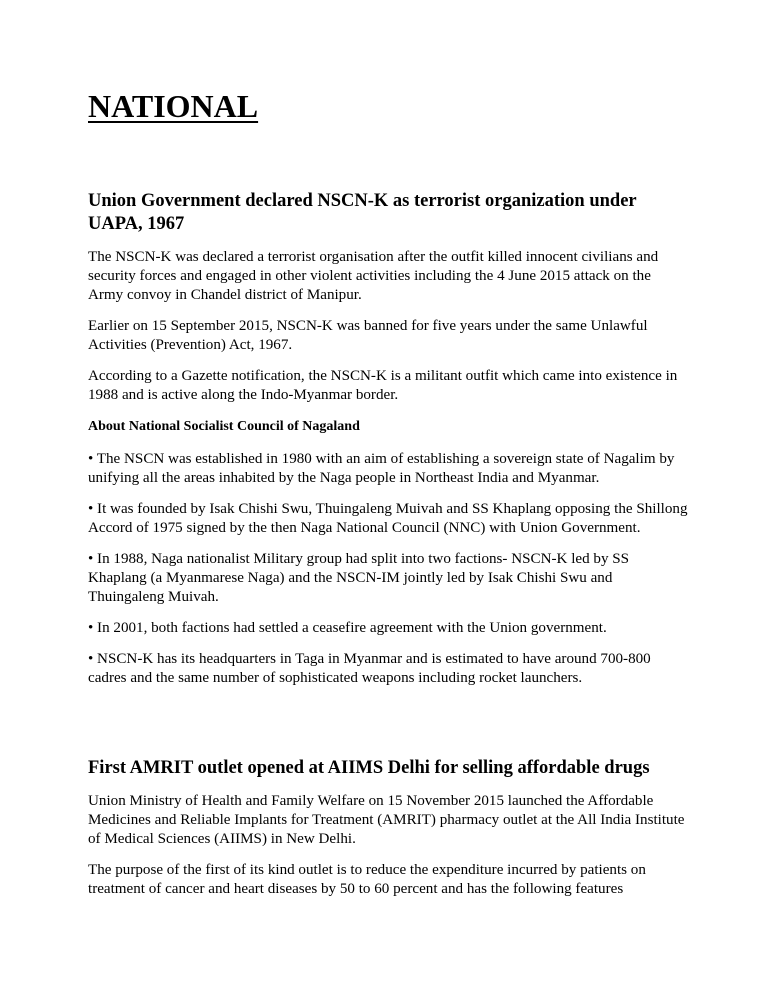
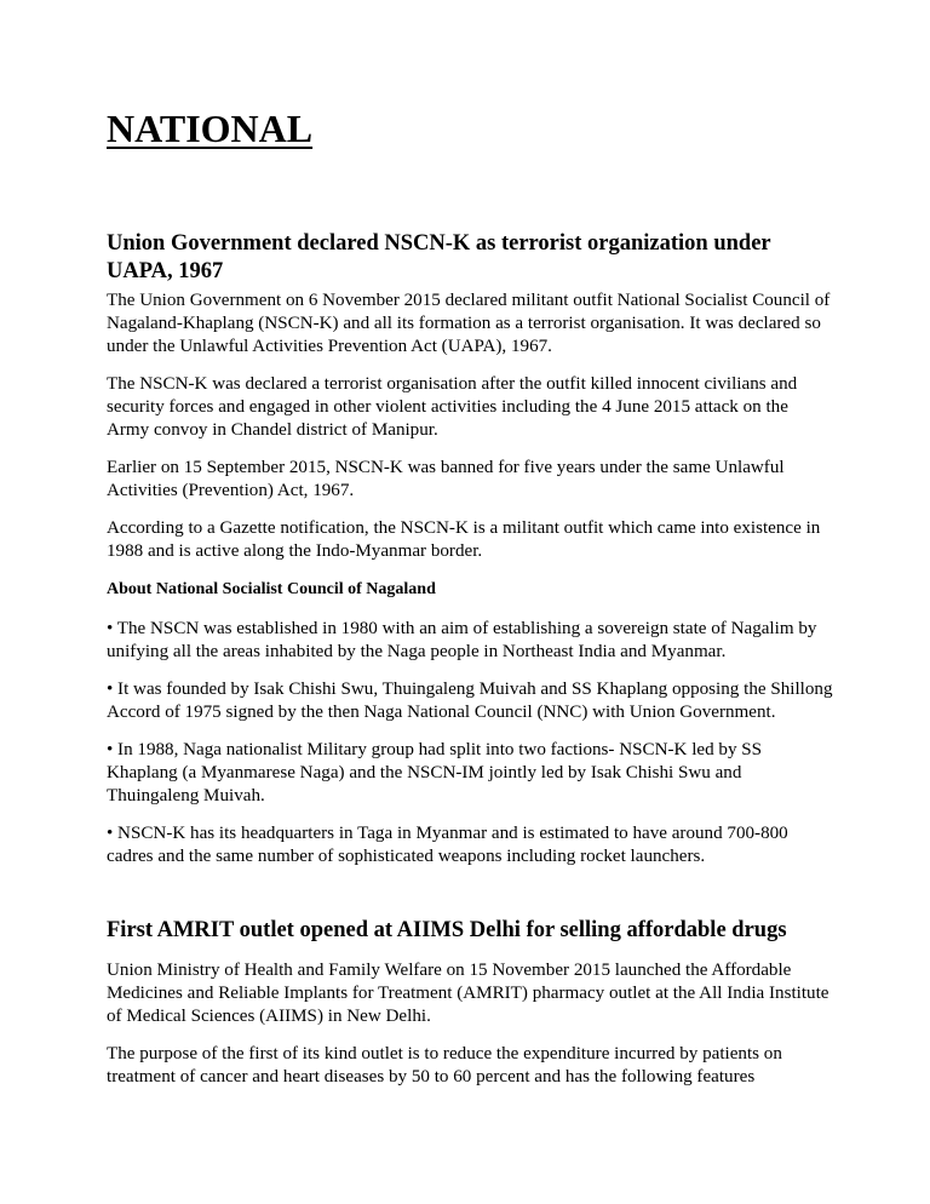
  NATIONAL
  Union Government declared NSCN-K as terrorist organization under UAPA, 1967
+ The Union Government on 6 November 2015 declared militant outfit National Socialist Council of Nagaland-Khaplang (NSCN-K) and all its formation as a terrorist organisation. It was declared so under the Unlawful Activities Prevention Act (UAPA), 1967.
  The NSCN-K was declared a terrorist organisation after the outfit killed innocent civilians and security forces and engaged in other violent activities including the 4 June 2015 attack on the Army convoy in Chandel district of Manipur.
  Earlier on 15 September 2015, NSCN-K was banned for five years under the same Unlawful Activities (Prevention) Act, 1967.
  According to a Gazette notification, the NSCN-K is a militant outfit which came into existence in 1988 and is active along the Indo-Myanmar border.
  About National Socialist Council of Nagaland
  • The NSCN was established in 1980 with an aim of establishing a sovereign state of Nagalim by unifying all the areas inhabited by the Naga people in Northeast India and Myanmar.
  • It was founded by Isak Chishi Swu, Thuingaleng Muivah and SS Khaplang opposing the Shillong Accord of 1975 signed by the then Naga National Council (NNC) with Union Government.
  • In 1988, Naga nationalist Military group had split into two factions- NSCN-K led by SS Khaplang (a Myanmarese Naga) and the NSCN-IM jointly led by Isak Chishi Swu and Thuingaleng Muivah.
- • In 2001, both factions had settled a ceasefire agreement with the Union government.
  • NSCN-K has its headquarters in Taga in Myanmar and is estimated to have around 700-800 cadres and the same number of sophisticated weapons including rocket launchers.
  First AMRIT outlet opened at AIIMS Delhi for selling affordable drugs
  Union Ministry of Health and Family Welfare on 15 November 2015 launched the Affordable Medicines and Reliable Implants for Treatment (AMRIT) pharmacy outlet at the All India Institute of Medical Sciences (AIIMS) in New Delhi.
  The purpose of the first of its kind outlet is to reduce the expenditure incurred by patients on treatment of cancer and heart diseases by 50 to 60 percent and has the following features
